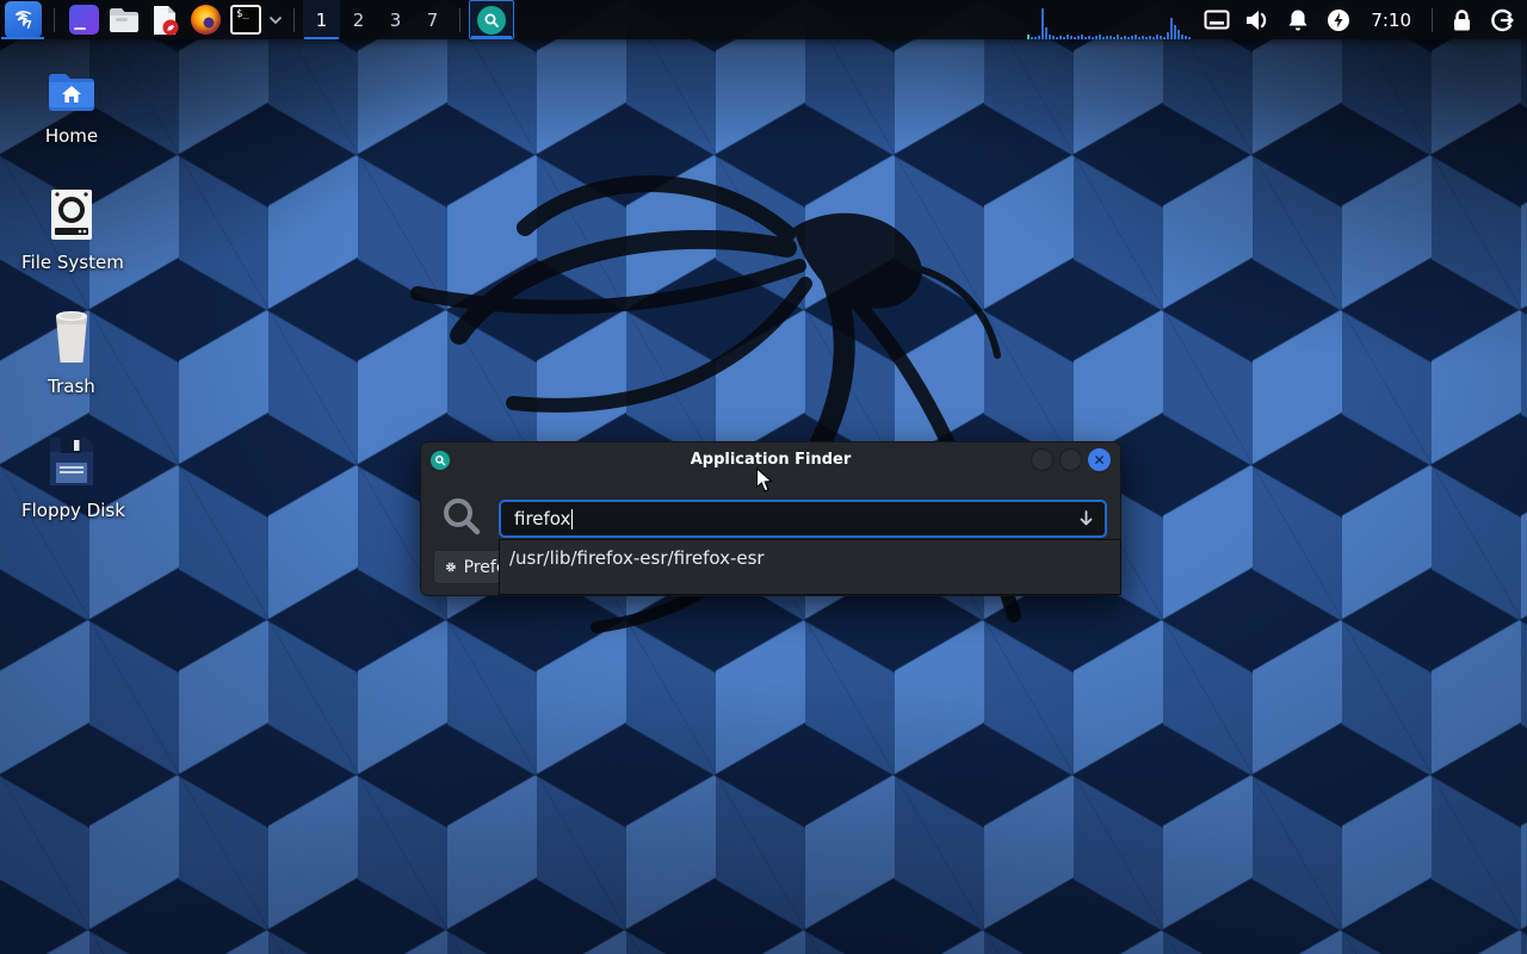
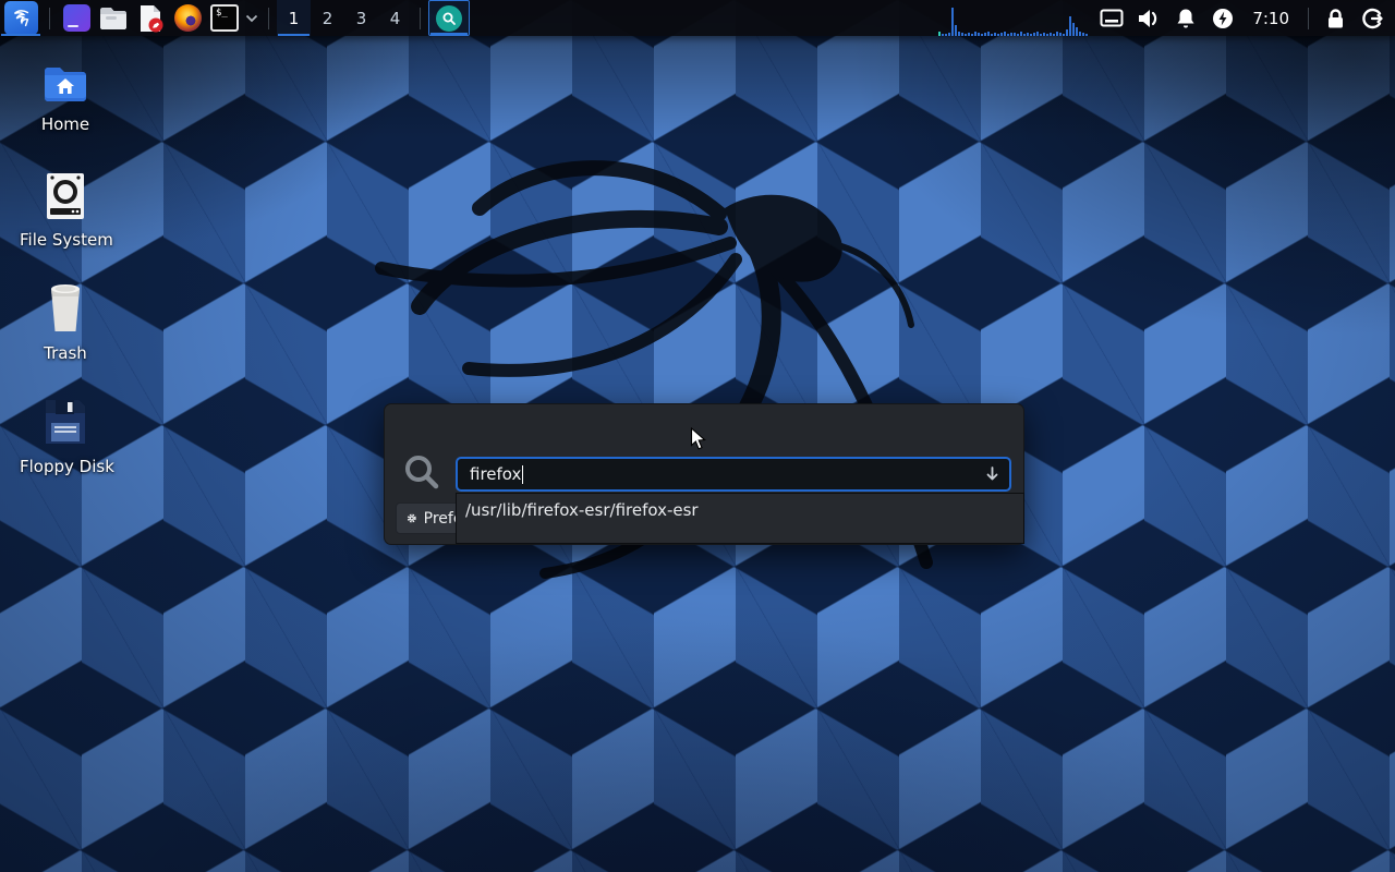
  $_
  1
  2
  3
- 7
+ 4
  7:10
  Home
  File System
  Trash
  Floppy Disk
- Application Finder
- ✕
  firefox
  /usr/lib/firefox-esr/firefox-esr
